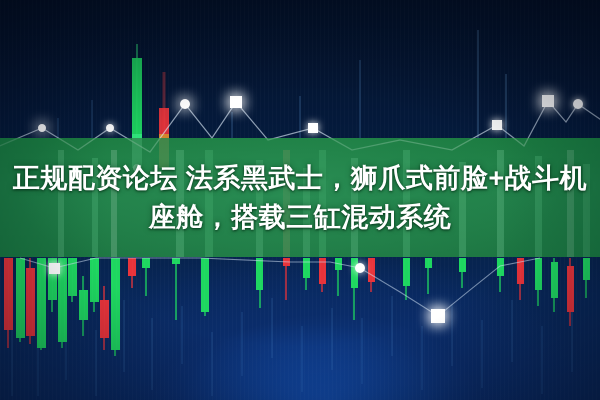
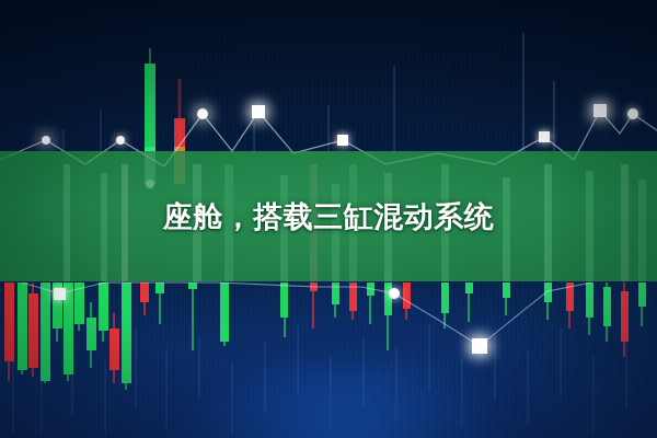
- 正规配资论坛 法系黑武士，狮爪式前脸+战斗机
  座舱，搭载三缸混动系统
